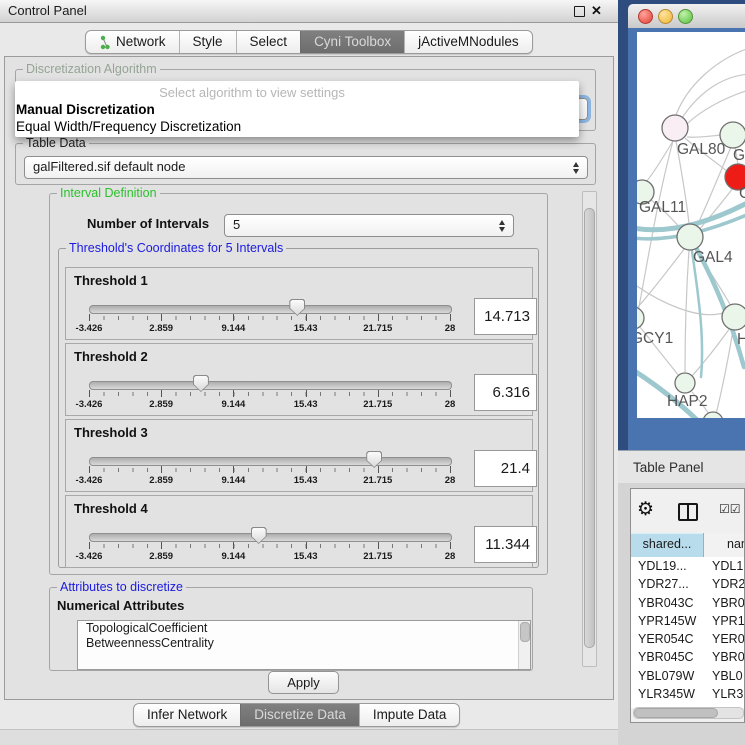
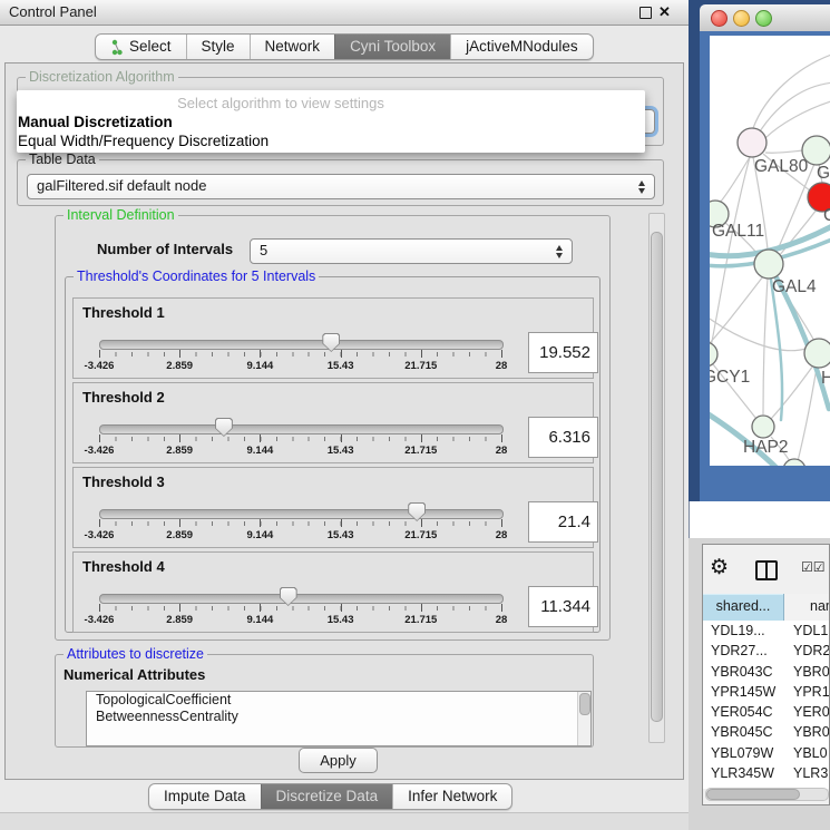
  Control Panel
  ✕
- Network
+ Select
  Style
- Select
+ Network
  Cyni Toolbox
  jActiveMNodules
  Discretization Algorithm
  Select algorithm to view settings
  Manual Discretization
  Equal Width/Frequency Discretization
  Table Data
  galFiltered.sif default node
  Interval Definition
  Number of Intervals
  5
  Threshold's Coordinates for 5 Intervals
  Threshold 1
  -3.426
  2.859
  9.144
  15.43
  21.715
  28
- 14.713
+ 19.552
  Threshold 2
  -3.426
  2.859
  9.144
  15.43
  21.715
  28
  6.316
  Threshold 3
  -3.426
  2.859
  9.144
  15.43
  21.715
  28
  21.4
  Threshold 4
  -3.426
  2.859
  9.144
  15.43
  21.715
  28
  11.344
  Attributes to discretize
  Numerical Attributes
  TopologicalCoefficient
  BetweennessCentrality
  Apply
- Infer Network
+ Impute Data
  Discretize Data
- Impute Data
+ Infer Network
  GAL80
  GAL11
  GAL4
  GCY1
  H
  HAP2
- Table Panel
  ⚙
  ☑☑
  shared...
  YDL19...
  YDL1
  YDR27...
  YDR2
  YBR043C
  YBR0
  YPR145W
  YPR1
  YER054C
  YER0
  YBR045C
  YBR0
  YBL079W
  YBL0
  YLR345W
  YLR3
